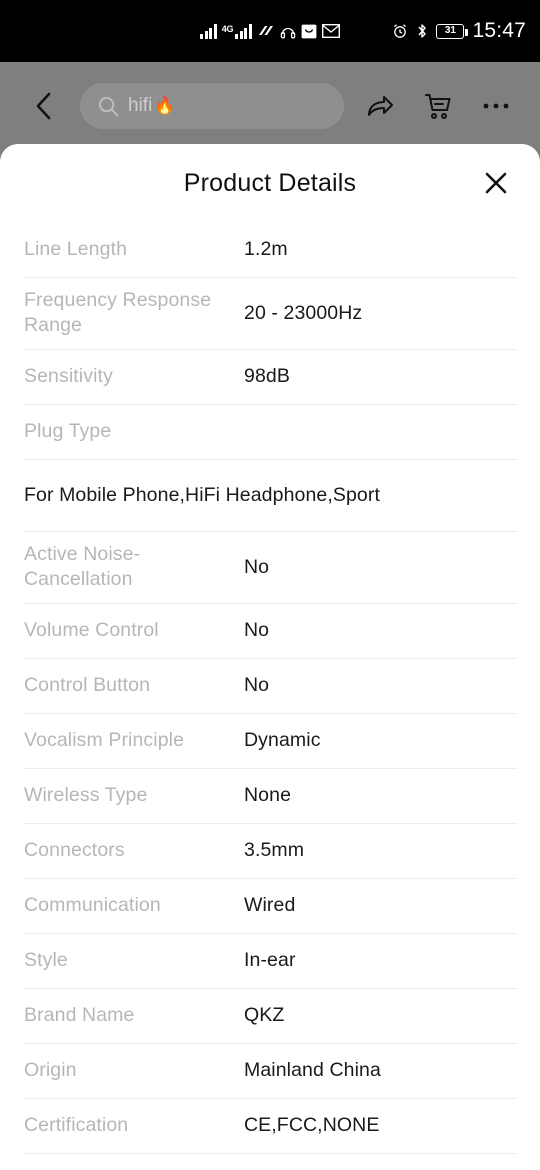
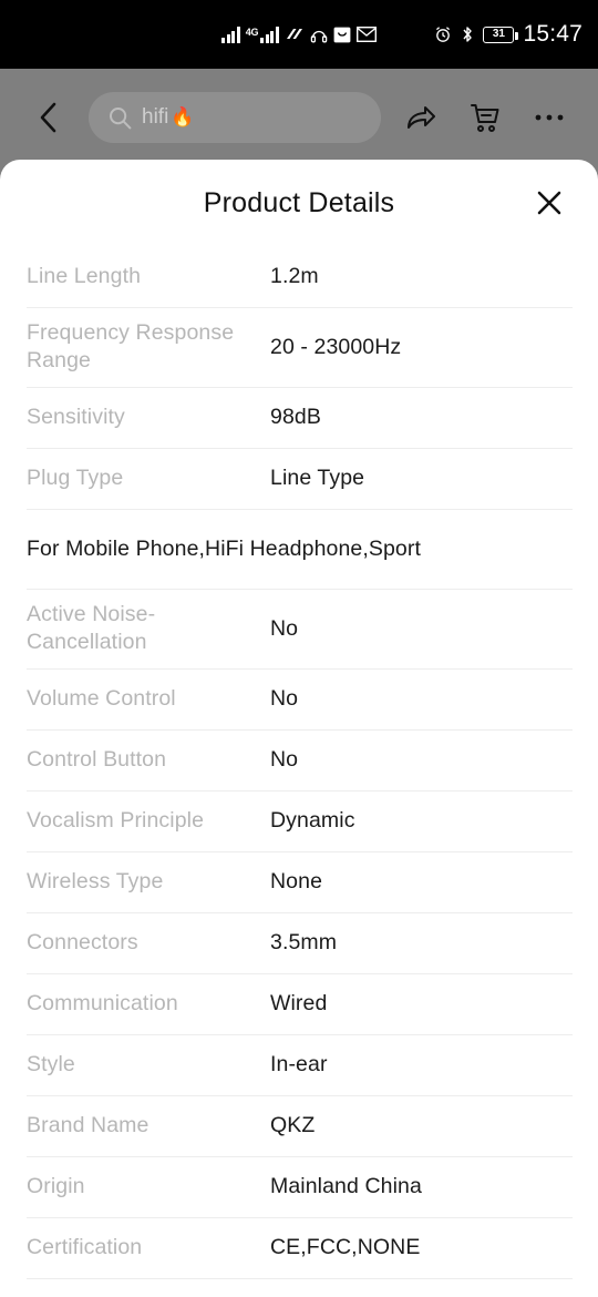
  4G
  31
  15:47
  hifi
  🔥
  Product Details
  Line Length
  1.2m
  Frequency Response Range
  20 - 23000Hz
  Sensitivity
  98dB
  Plug Type
+ Line Type
  For Mobile Phone,HiFi Headphone,Sport
  Active Noise-Cancellation
  No
  Volume Control
  No
  Control Button
  No
  Vocalism Principle
  Dynamic
  Wireless Type
  None
  Connectors
  3.5mm
  Communication
  Wired
  Style
  In-ear
  Brand Name
  QKZ
  Origin
  Mainland China
  Certification
  CE,FCC,NONE
